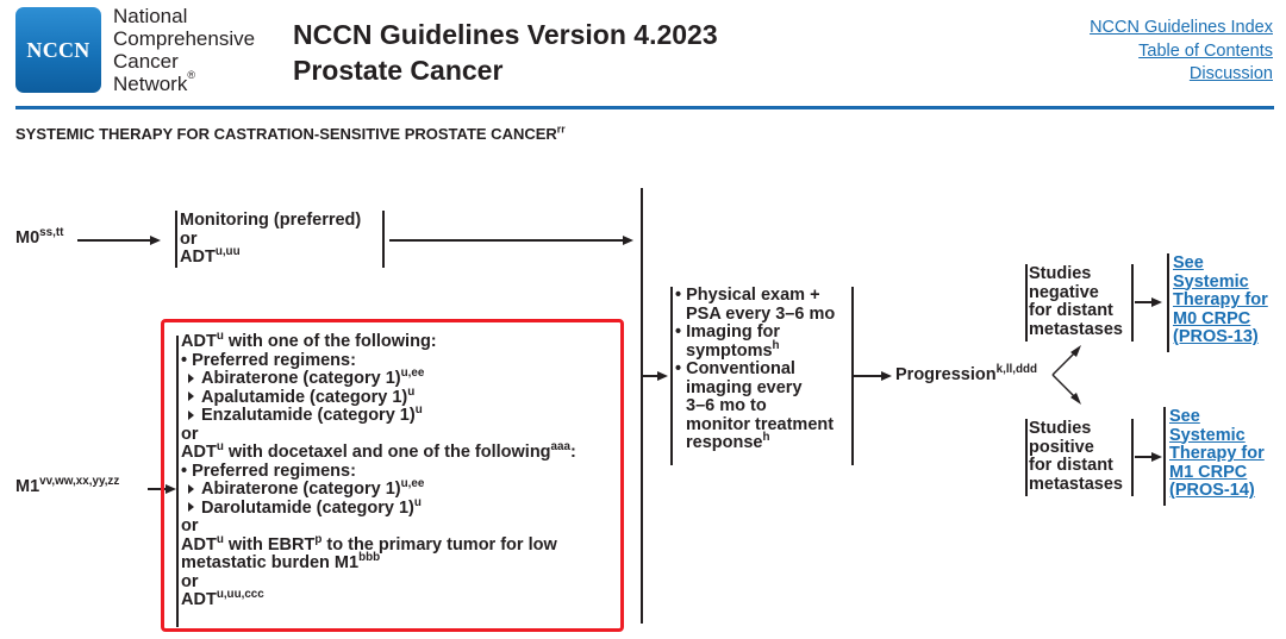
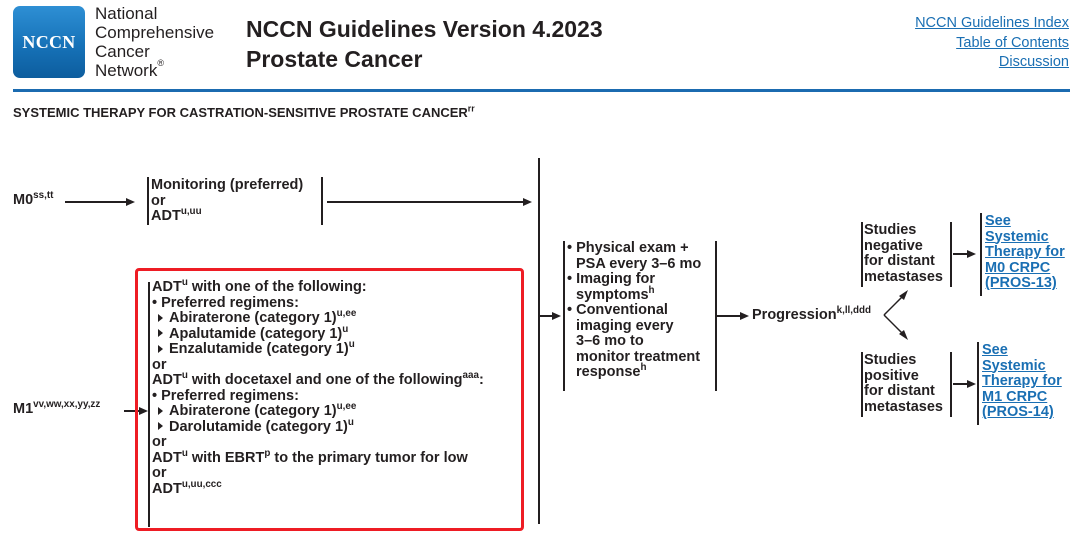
  NCCN
  National
  Comprehensive
  Cancer
  Network®
  NCCN Guidelines Version 4.2023
  Prostate Cancer
  NCCN Guidelines Index
  Table of Contents
  Discussion
  SYSTEMIC THERAPY FOR CASTRATION-SENSITIVE PROSTATE CANCERrr
  M0ss,tt
  Monitoring (preferred)
  or
  ADTu,uu
  M1vv,ww,xx,yy,zz
  ADTu with one of the following:
  • Preferred regimens:
  Abiraterone (category 1)u,ee
  Apalutamide (category 1)u
  Enzalutamide (category 1)u
  or
  ADTu with docetaxel and one of the followingaaa:
  • Preferred regimens:
  Abiraterone (category 1)u,ee
  Darolutamide (category 1)u
  or
  ADTu with EBRTp to the primary tumor for low
- metastatic burden M1bbb
  or
  ADTu,uu,ccc
  • Physical exam +
  PSA every 3–6 mo
  • Imaging for
  symptomsh
  • Conventional
  imaging every
  3–6 mo to
  monitor treatment
  responseh
  Progressionk,ll,ddd
  Studies
  negative
  for distant
  metastases
  See
  Systemic
  Therapy for
  M0 CRPC
  (PROS-13)
  Studies
  positive
  for distant
  metastases
  See
  Systemic
  Therapy for
  M1 CRPC
  (PROS-14)
